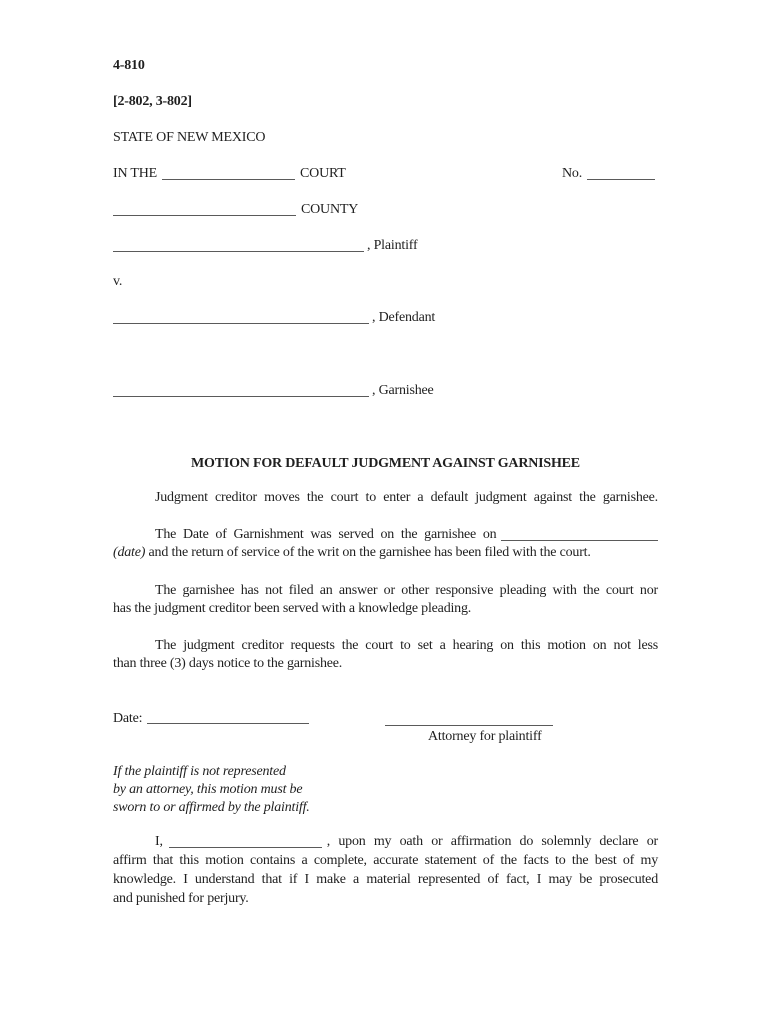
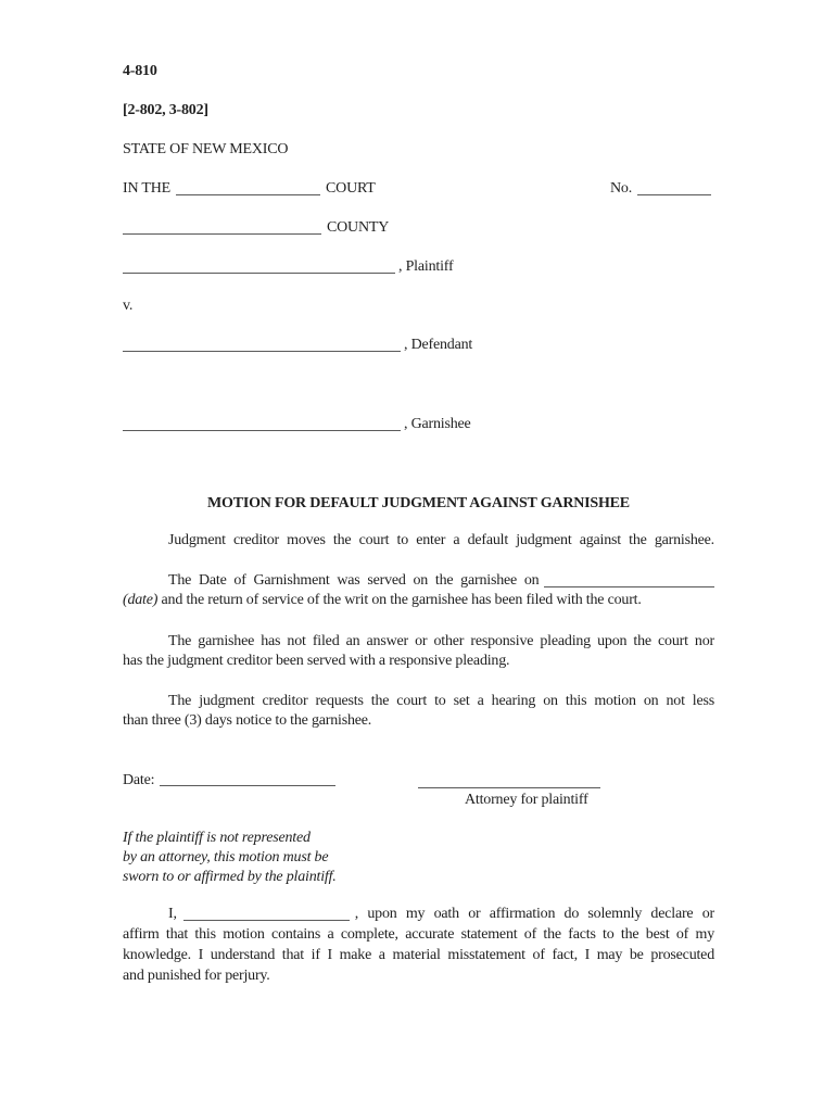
  4-810
  [2-802, 3-802]
  STATE OF NEW MEXICO
  IN THE COURT
  No.
  COUNTY
  , Plaintiff
  v.
  , Defendant
  , Garnishee
  MOTION FOR DEFAULT JUDGMENT AGAINST GARNISHEE
  Judgment creditor moves the court to enter a default judgment against the garnishee.
  The Date of Garnishment was served on the garnishee on
  (date) and the return of service of the writ on the garnishee has been filed with the court.
- The garnishee has not filed an answer or other responsive pleading with the court nor
+ The garnishee has not filed an answer or other responsive pleading upon the court nor
- has the judgment creditor been served with a knowledge pleading.
+ has the judgment creditor been served with a responsive pleading.
  The judgment creditor requests the court to set a hearing on this motion on not less
  than three (3) days notice to the garnishee.
  Date:
  Attorney for plaintiff
  If the plaintiff is not represented
  by an attorney, this motion must be
  sworn to or affirmed by the plaintiff.
  I,
  , upon my oath or affirmation do solemnly declare or
  affirm that this motion contains a complete, accurate statement of the facts to the best of my
- knowledge. I understand that if I make a material represented of fact, I may be prosecuted
+ knowledge. I understand that if I make a material misstatement of fact, I may be prosecuted
  and punished for perjury.
